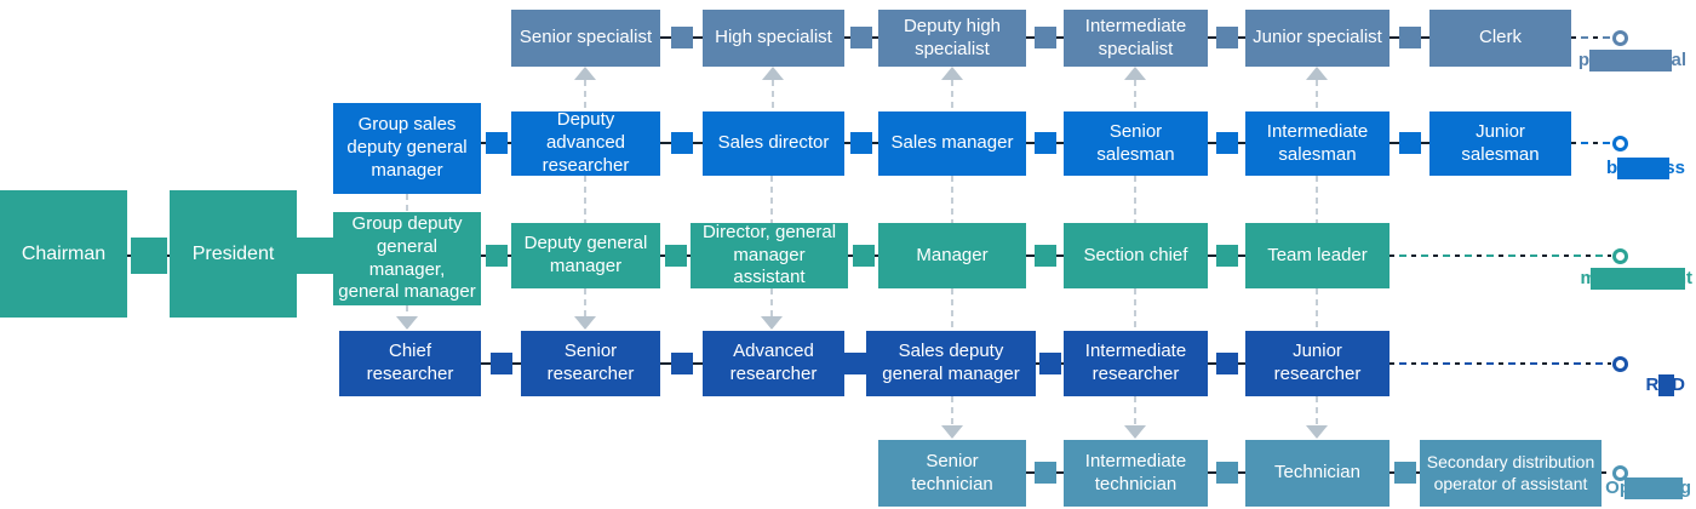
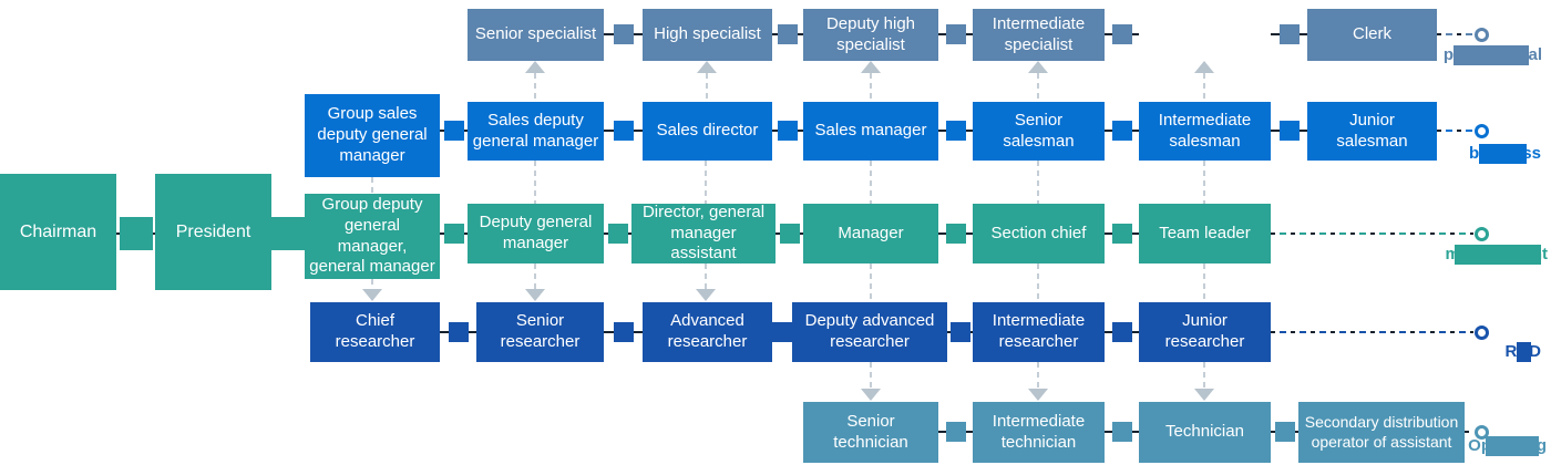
  Senior specialist
  High specialist
  Deputy high specialist
  Intermediate specialist
- Junior specialist
  Clerk
  professional
  Group sales deputy general manager
- Deputy advanced researcher
+ Sales deputy general manager
  Sales director
  Sales manager
  Senior salesman
  Intermediate salesman
  Junior salesman
  business
  Chairman
  President
  Group deputy general manager, general manager
  Deputy general manager
  Director, general manager assistant
  Manager
  Section chief
  Team leader
  management
  Chief researcher
  Senior researcher
  Advanced researcher
- Sales deputy general manager
+ Deputy advanced researcher
  Intermediate researcher
  Junior researcher
  R&D
  Senior technician
  Intermediate technician
  Technician
  Secondary distribution operator of assistant
  Operating
